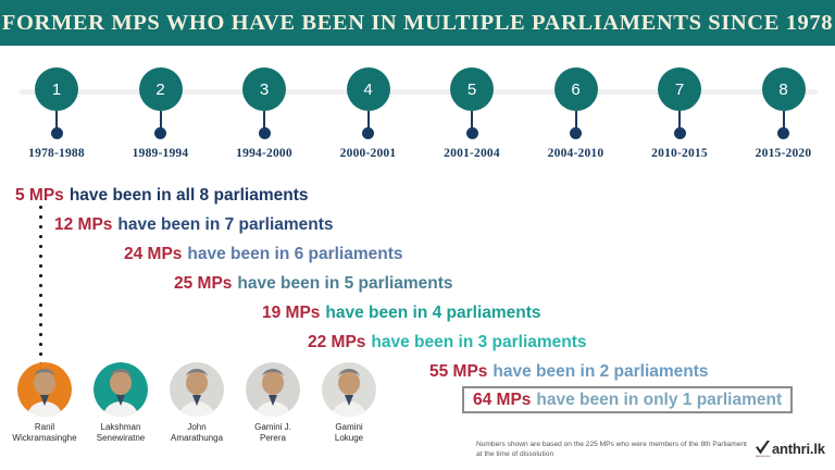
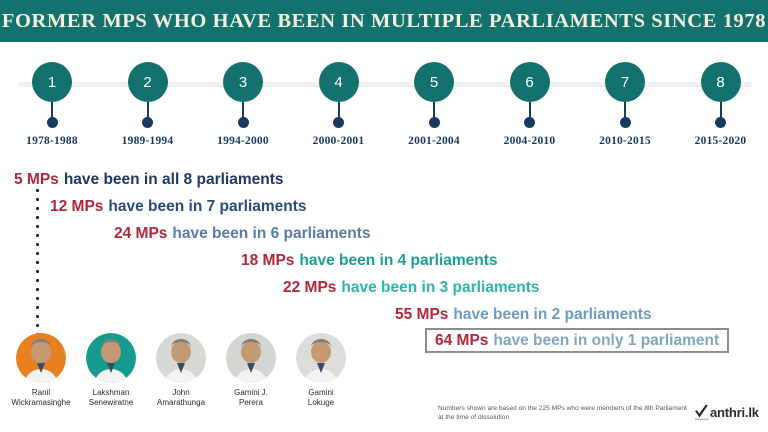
  FORMER MPS WHO HAVE BEEN IN MULTIPLE PARLIAMENTS SINCE 1978
  1
  1978-1988
  2
  1989-1994
  3
  1994-2000
  4
  2000-2001
  5
  2001-2004
  6
  2004-2010
  7
  2010-2015
  8
  2015-2020
  5 MPs
  have been in all 8 parliaments
  12 MPs
  have been in 7 parliaments
  24 MPs
  have been in 6 parliaments
- 25 MPs
- have been in 5 parliaments
- 19 MPs
+ 18 MPs
  have been in 4 parliaments
  22 MPs
  have been in 3 parliaments
  55 MPs
  have been in 2 parliaments
  64 MPs
  have been in only 1 parliament
  Ranil
  Wickramasinghe
  Lakshman
  Senewiratne
  John
  Amarathunga
  Gamini J.
  Perera
  Gamini
  Lokuge
  anthri.lk
